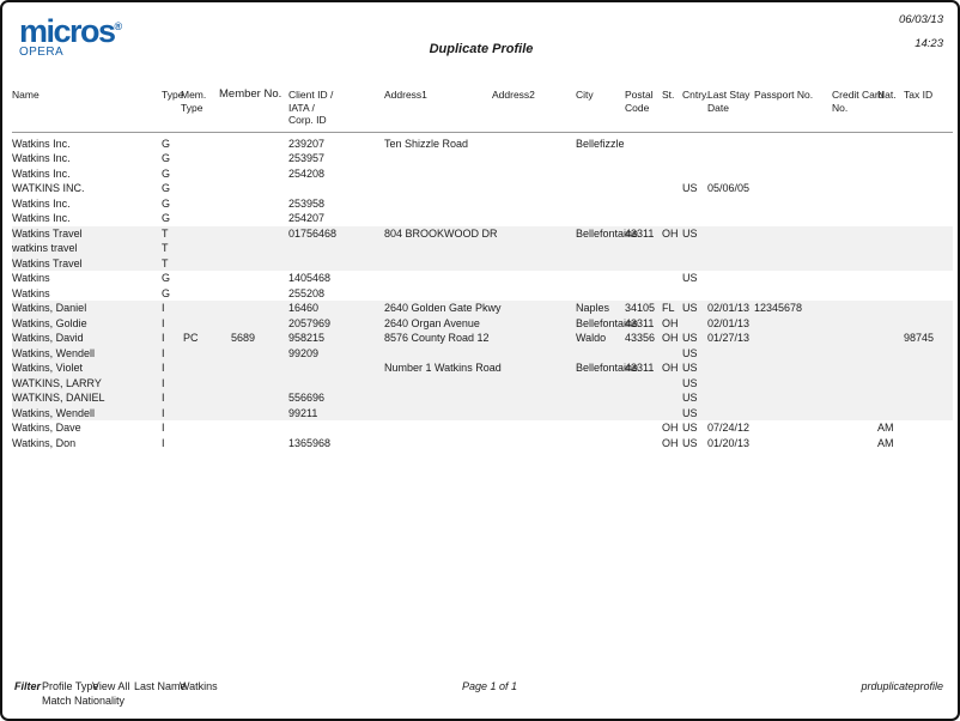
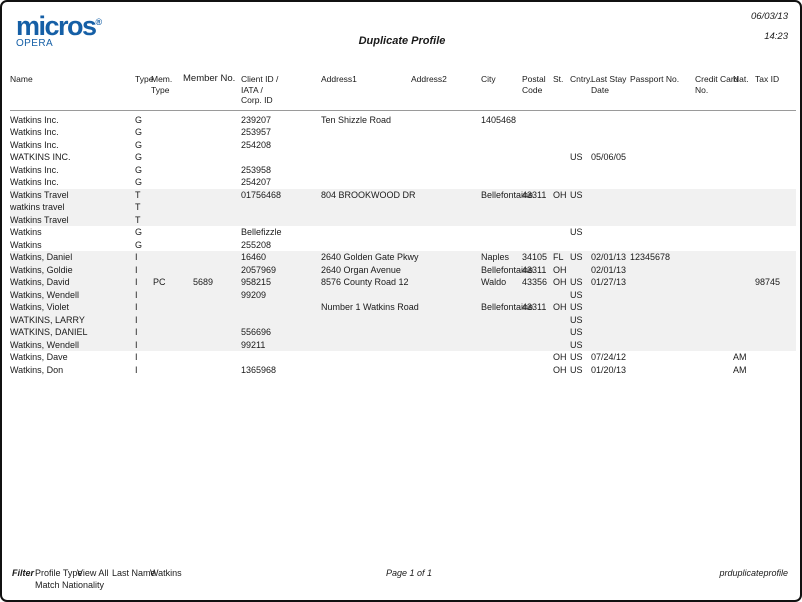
  micros®
  OPERA
  Duplicate Profile
  06/03/13
  14:23
  Name	Typ	Mem.Type	Member No.	Client ID /IATA /Corp. ID	Address1	Address2	City	PostalCode	St.	Cntry	Last StayDate	Passport No.	Credit CaNo.	Nat.	Tax ID
- Watkins Inc.	G			239207	Ten Shizzle Road		Bellefizzle
+ Watkins Inc.	G			239207	Ten Shizzle Road		1405468
  Watkins Inc.	G			253957
  Watkins Inc.	G			254208
  WATKINS INC.	G									US	05/06/05
  Watkins Inc.	G			253958
  Watkins Inc.	G			254207
  Watkins Travel	T			01756468	804 BROOKWOOD DR		Bellefonta	43311	OH	US
  watkins travel	T
  Watkins Travel	T
- Watkins	G			1405468						US
+ Watkins	G			Bellefizzle						US
  Watkins	G			255208
  Watkins, Daniel	I			16460	2640 Golden Gate Pkwy		Naples	34105	FL	US	02/01/13	12345678
  Watkins, Goldie	I			2057969	2640 Organ Avenue		Bellefonta	43311	OH		02/01/13
  Watkins, David	I	PC	5689	958215	8576 County Road 12		Waldo	43356	OH	US	01/27/13				98745
  Watkins, Wendell	I			99209						US
  Watkins, Violet	I				Number 1 Watkins Road		Bellefonta	43311	OH	US
  WATKINS, LARRY	I									US
  WATKINS, DANIEL	I			556696						US
  Watkins, Wendell	I			99211						US
  Watkins, Dave	I								OH	US	07/24/12			AM
  Watkins, Don	I			1365968					OH	US	01/20/13			AM
  Filter
  Profile Type
  View All
  Last Name
  Watkins
  Match Nationality
  Page 1 of 1
  prduplicateprofile
